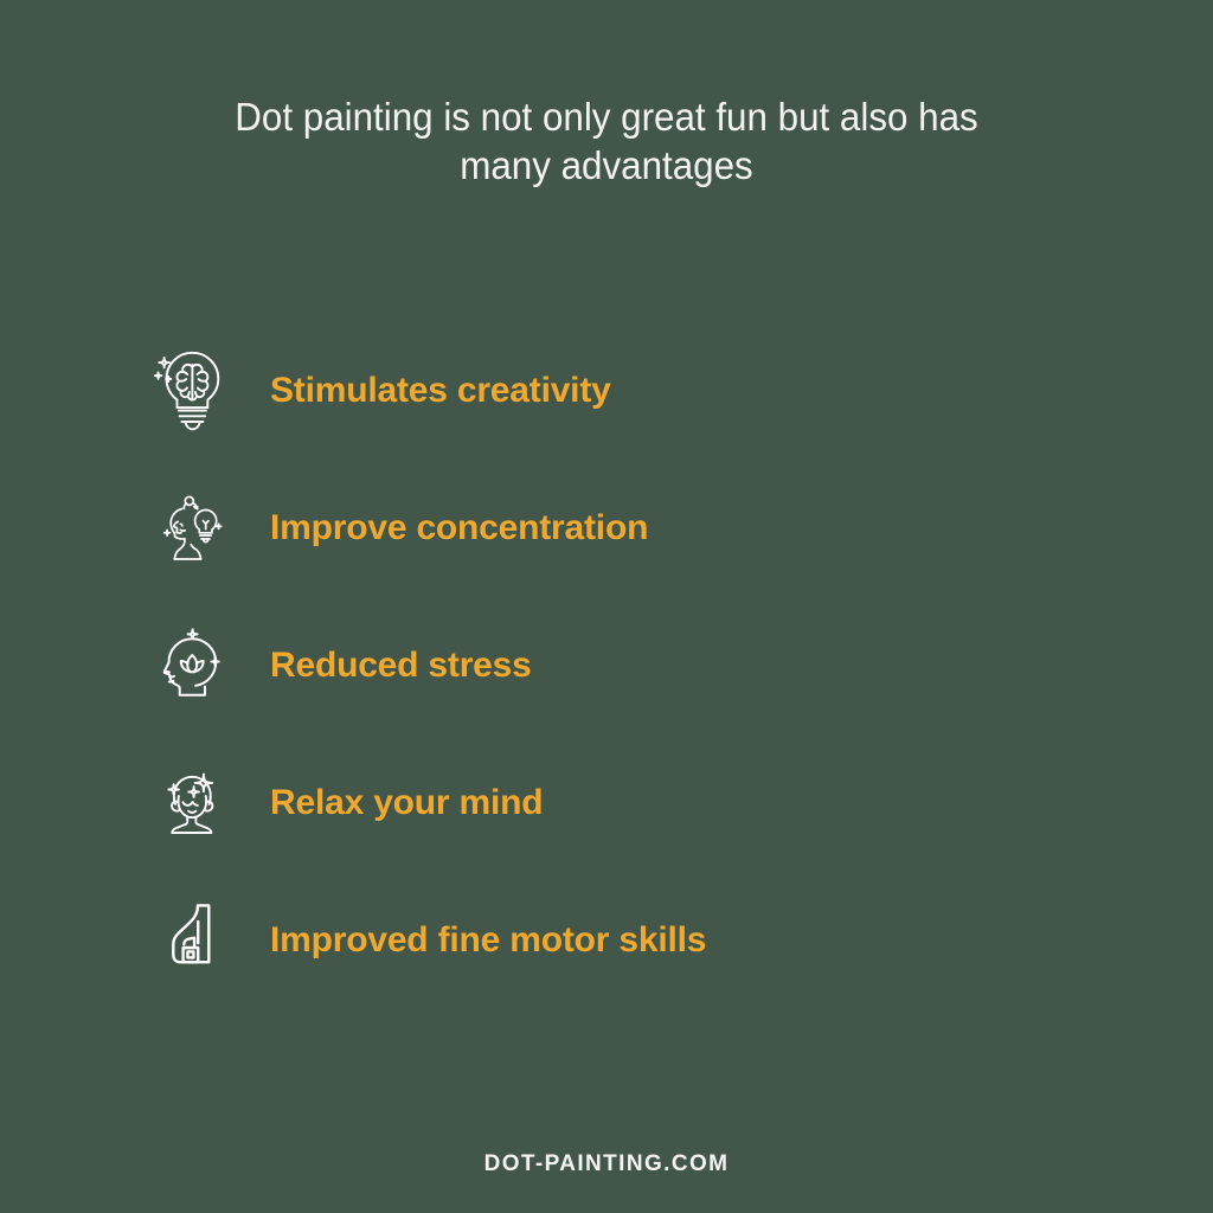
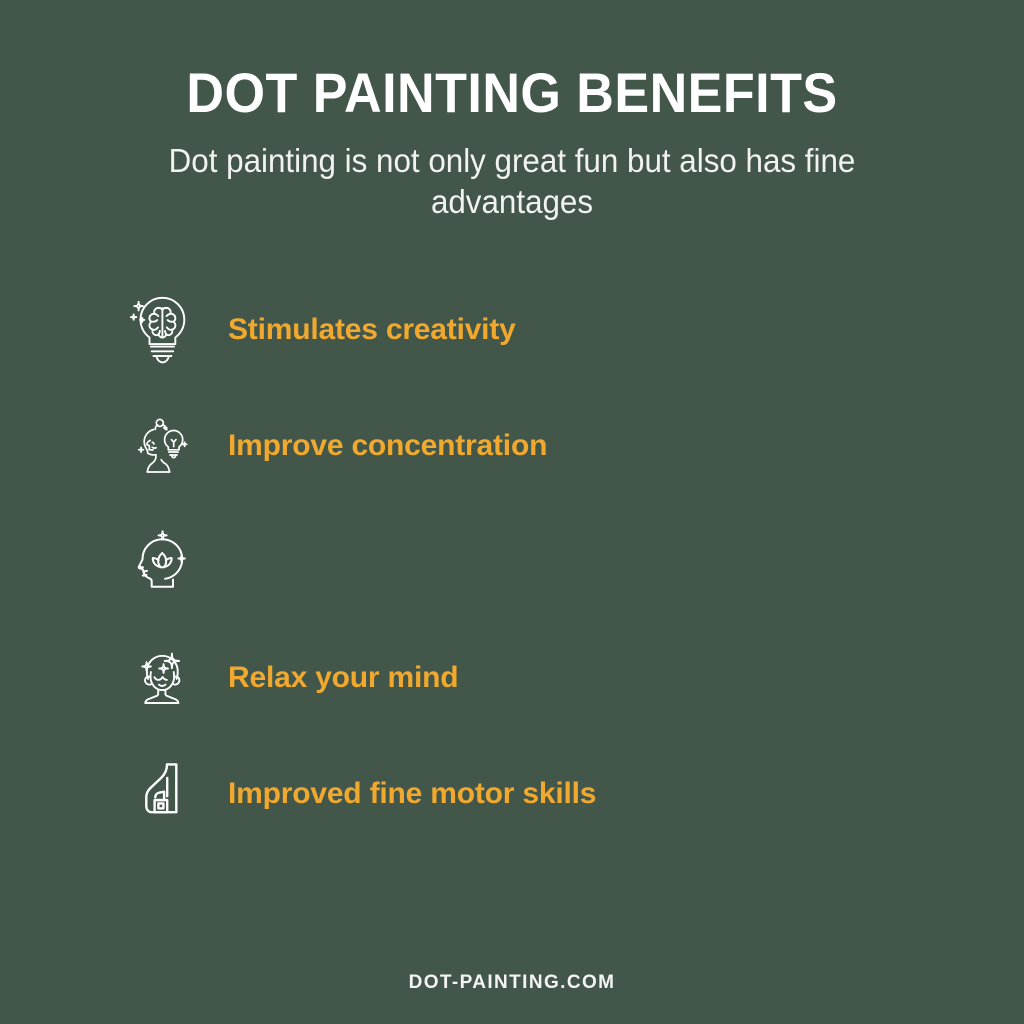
+ DOT PAINTING BENEFITS
- Dot painting is not only great fun but also has many advantages
+ Dot painting is not only great fun but also has fine advantages
  Stimulates creativity
  Improve concentration
- Reduced stress
  Relax your mind
  Improved fine motor skills
  DOT-PAINTING.COM
